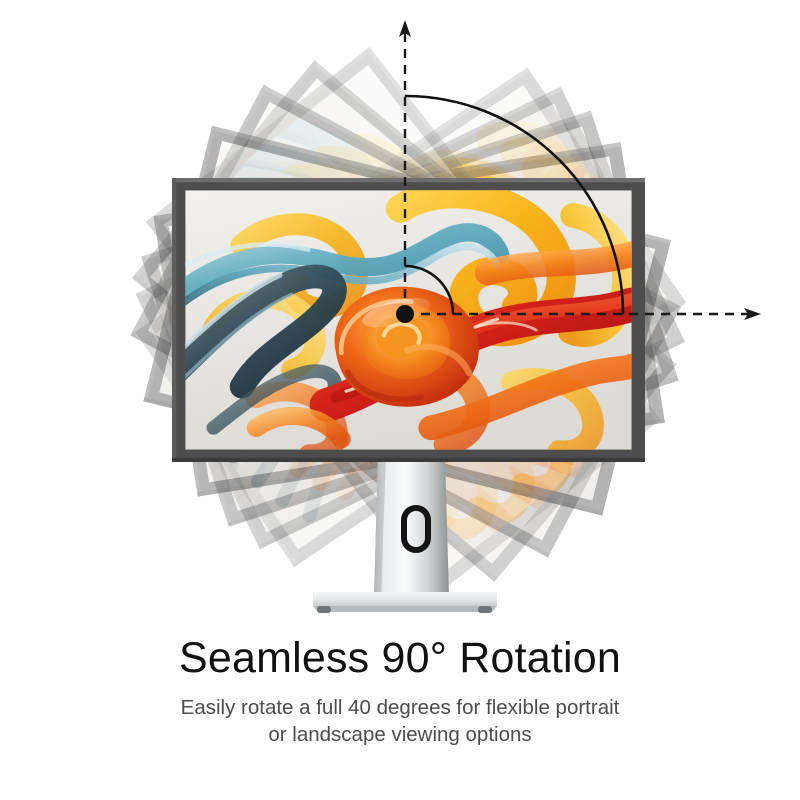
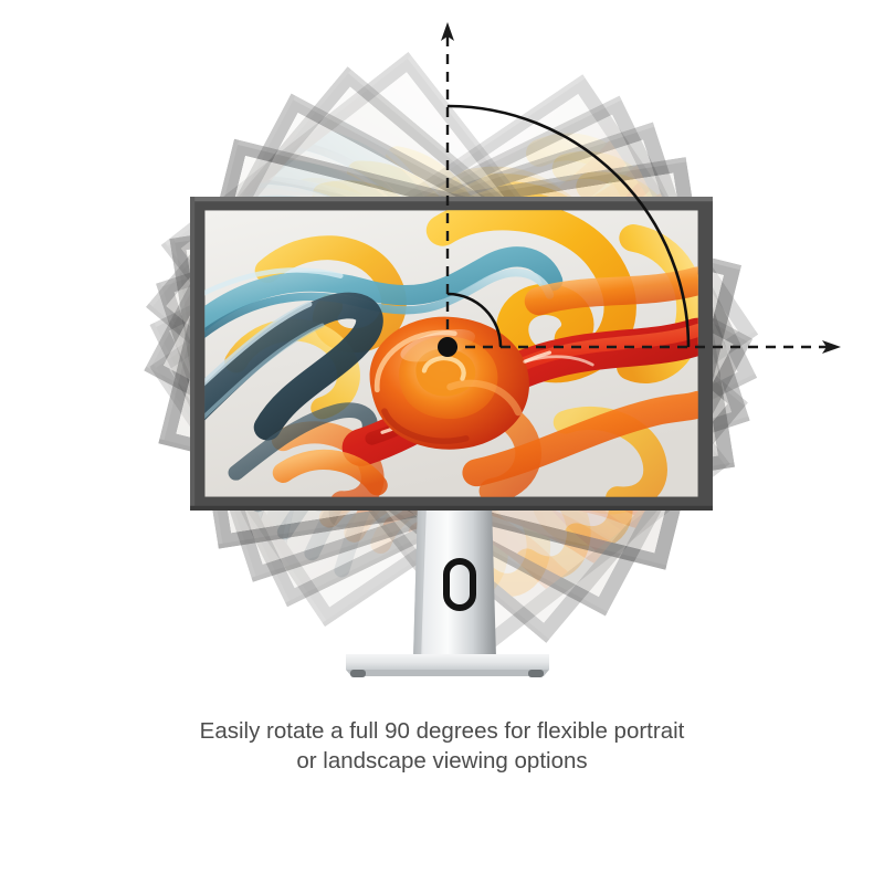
- Seamless 90° Rotation
- Easily rotate a full 40 degrees for flexible portrait
+ Easily rotate a full 90 degrees for flexible portrait
  or landscape viewing options
